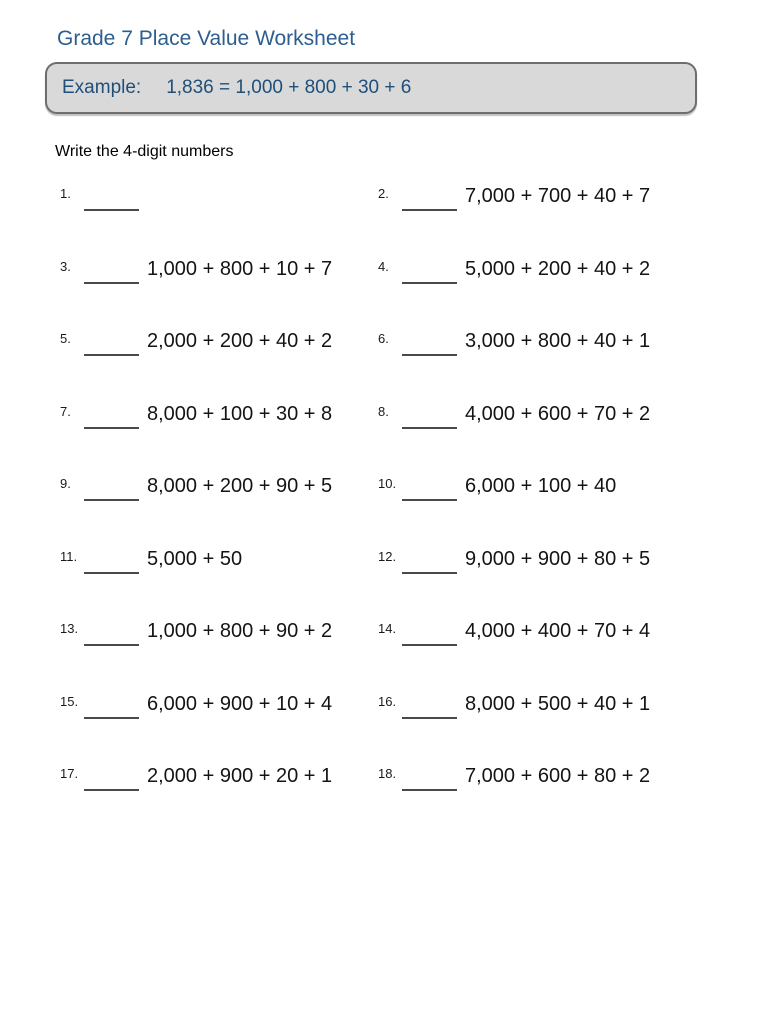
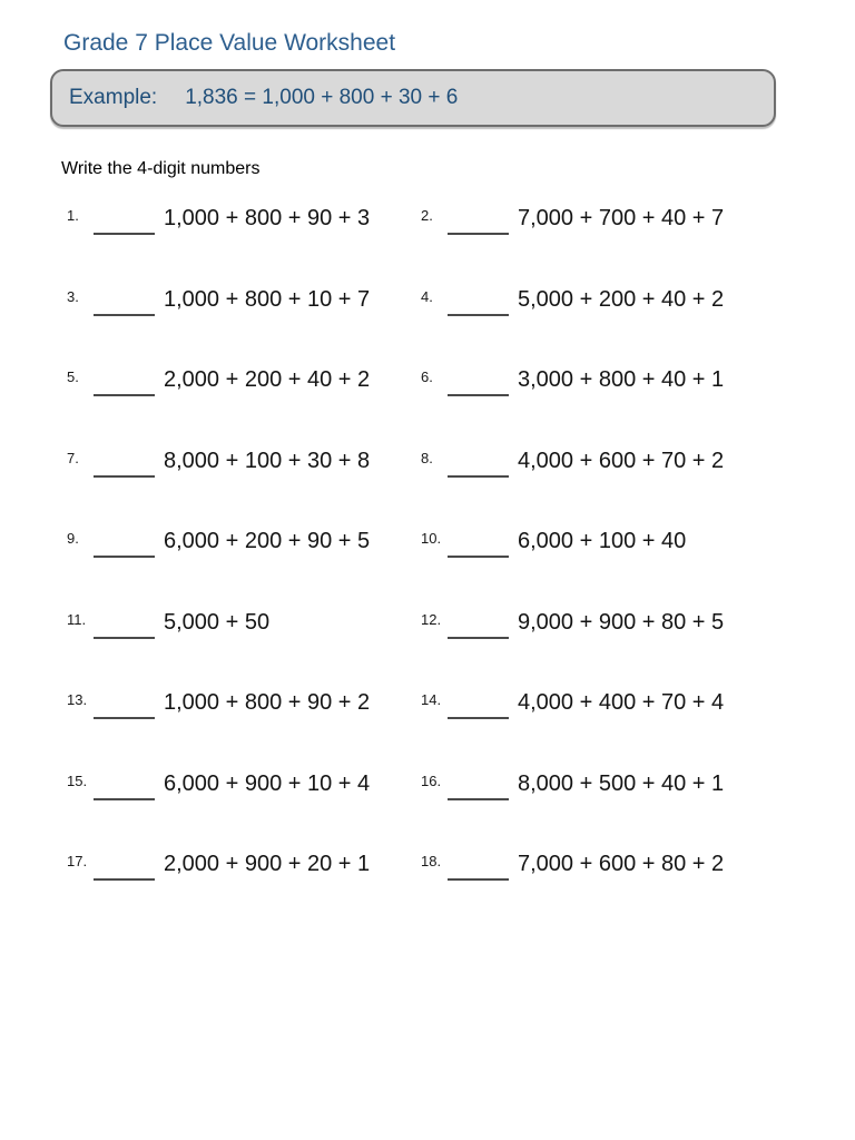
  Grade 7 Place Value Worksheet
  Example:
  1,836 = 1,000 + 800 + 30 + 6
  Write the 4-digit numbers
  1.
+ 1,000 + 800 + 90 + 3
  2.
  7,000 + 700 + 40 + 7
  3.
  1,000 + 800 + 10 + 7
  4.
  5,000 + 200 + 40 + 2
  5.
  2,000 + 200 + 40 + 2
  6.
  3,000 + 800 + 40 + 1
  7.
  8,000 + 100 + 30 + 8
  8.
  4,000 + 600 + 70 + 2
  9.
- 8,000 + 200 + 90 + 5
+ 6,000 + 200 + 90 + 5
  10.
  6,000 + 100 + 40
  11.
  5,000 + 50
  12.
  9,000 + 900 + 80 + 5
  13.
  1,000 + 800 + 90 + 2
  14.
  4,000 + 400 + 70 + 4
  15.
  6,000 + 900 + 10 + 4
  16.
  8,000 + 500 + 40 + 1
  17.
  2,000 + 900 + 20 + 1
  18.
  7,000 + 600 + 80 + 2
